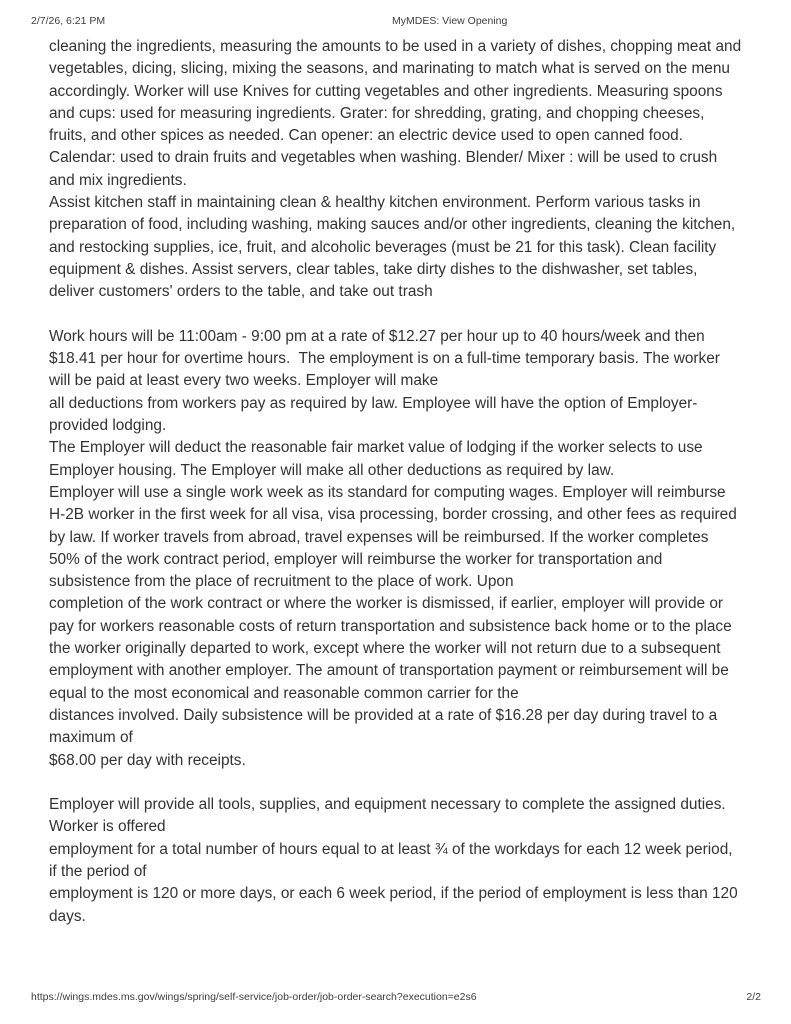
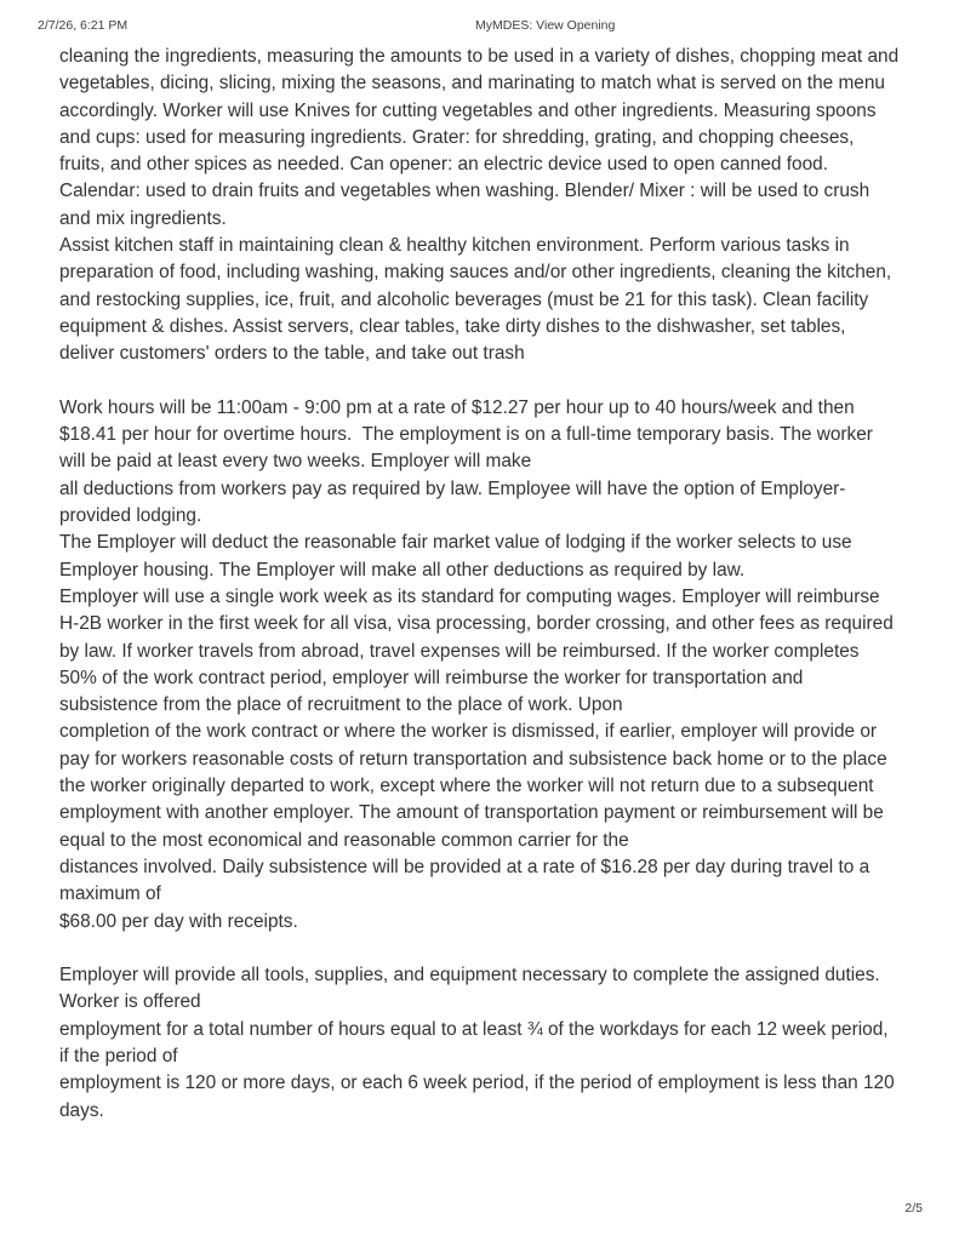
  2/7/26, 6:21 PM
  MyMDES: View Opening
  cleaning the ingredients, measuring the amounts to be used in a variety of dishes, chopping meat and vegetables, dicing, slicing, mixing the seasons, and marinating to match what is served on the menu accordingly. Worker will use Knives for cutting vegetables and other ingredients. Measuring spoons and cups: used for measuring ingredients. Grater: for shredding, grating, and chopping cheeses, fruits, and other spices as needed. Can opener: an electric device used to open canned food. Calendar: used to drain fruits and vegetables when washing. Blender/ Mixer : will be used to crush and mix ingredients.
  Assist kitchen staff in maintaining clean & healthy kitchen environment. Perform various tasks in preparation of food, including washing, making sauces and/or other ingredients, cleaning the kitchen, and restocking supplies, ice, fruit, and alcoholic beverages (must be 21 for this task). Clean facility equipment & dishes. Assist servers, clear tables, take dirty dishes to the dishwasher, set tables,
  deliver customers' orders to the table, and take out trash
  Work hours will be 11:00am - 9:00 pm at a rate of $12.27 per hour up to 40 hours/week and then $18.41 per hour for overtime hours. The employment is on a full-time temporary basis. The worker will be paid at least every two weeks. Employer will make
  all deductions from workers pay as required by law. Employee will have the option of Employer-provided lodging.
  The Employer will deduct the reasonable fair market value of lodging if the worker selects to use Employer housing. The Employer will make all other deductions as required by law.
  Employer will use a single work week as its standard for computing wages. Employer will reimburse H-2B worker in the first week for all visa, visa processing, border crossing, and other fees as required by law. If worker travels from abroad, travel expenses will be reimbursed. If the worker completes 50% of the work contract period, employer will reimburse the worker for transportation and subsistence from the place of recruitment to the place of work. Upon
  completion of the work contract or where the worker is dismissed, if earlier, employer will provide or pay for workers reasonable costs of return transportation and subsistence back home or to the place the worker originally departed to work, except where the worker will not return due to a subsequent employment with another employer. The amount of transportation payment or reimbursement will be equal to the most economical and reasonable common carrier for the
  distances involved. Daily subsistence will be provided at a rate of $16.28 per day during travel to a maximum of
  $68.00 per day with receipts.
  Employer will provide all tools, supplies, and equipment necessary to complete the assigned duties. Worker is offered
  employment for a total number of hours equal to at least ¾ of the workdays for each 12 week period, if the period of
  employment is 120 or more days, or each 6 week period, if the period of employment is less than 120 days.
- https://wings.mdes.ms.gov/wings/spring/self-service/job-order/job-order-search?execution=e2s6
- 2/2
+ 2/5
